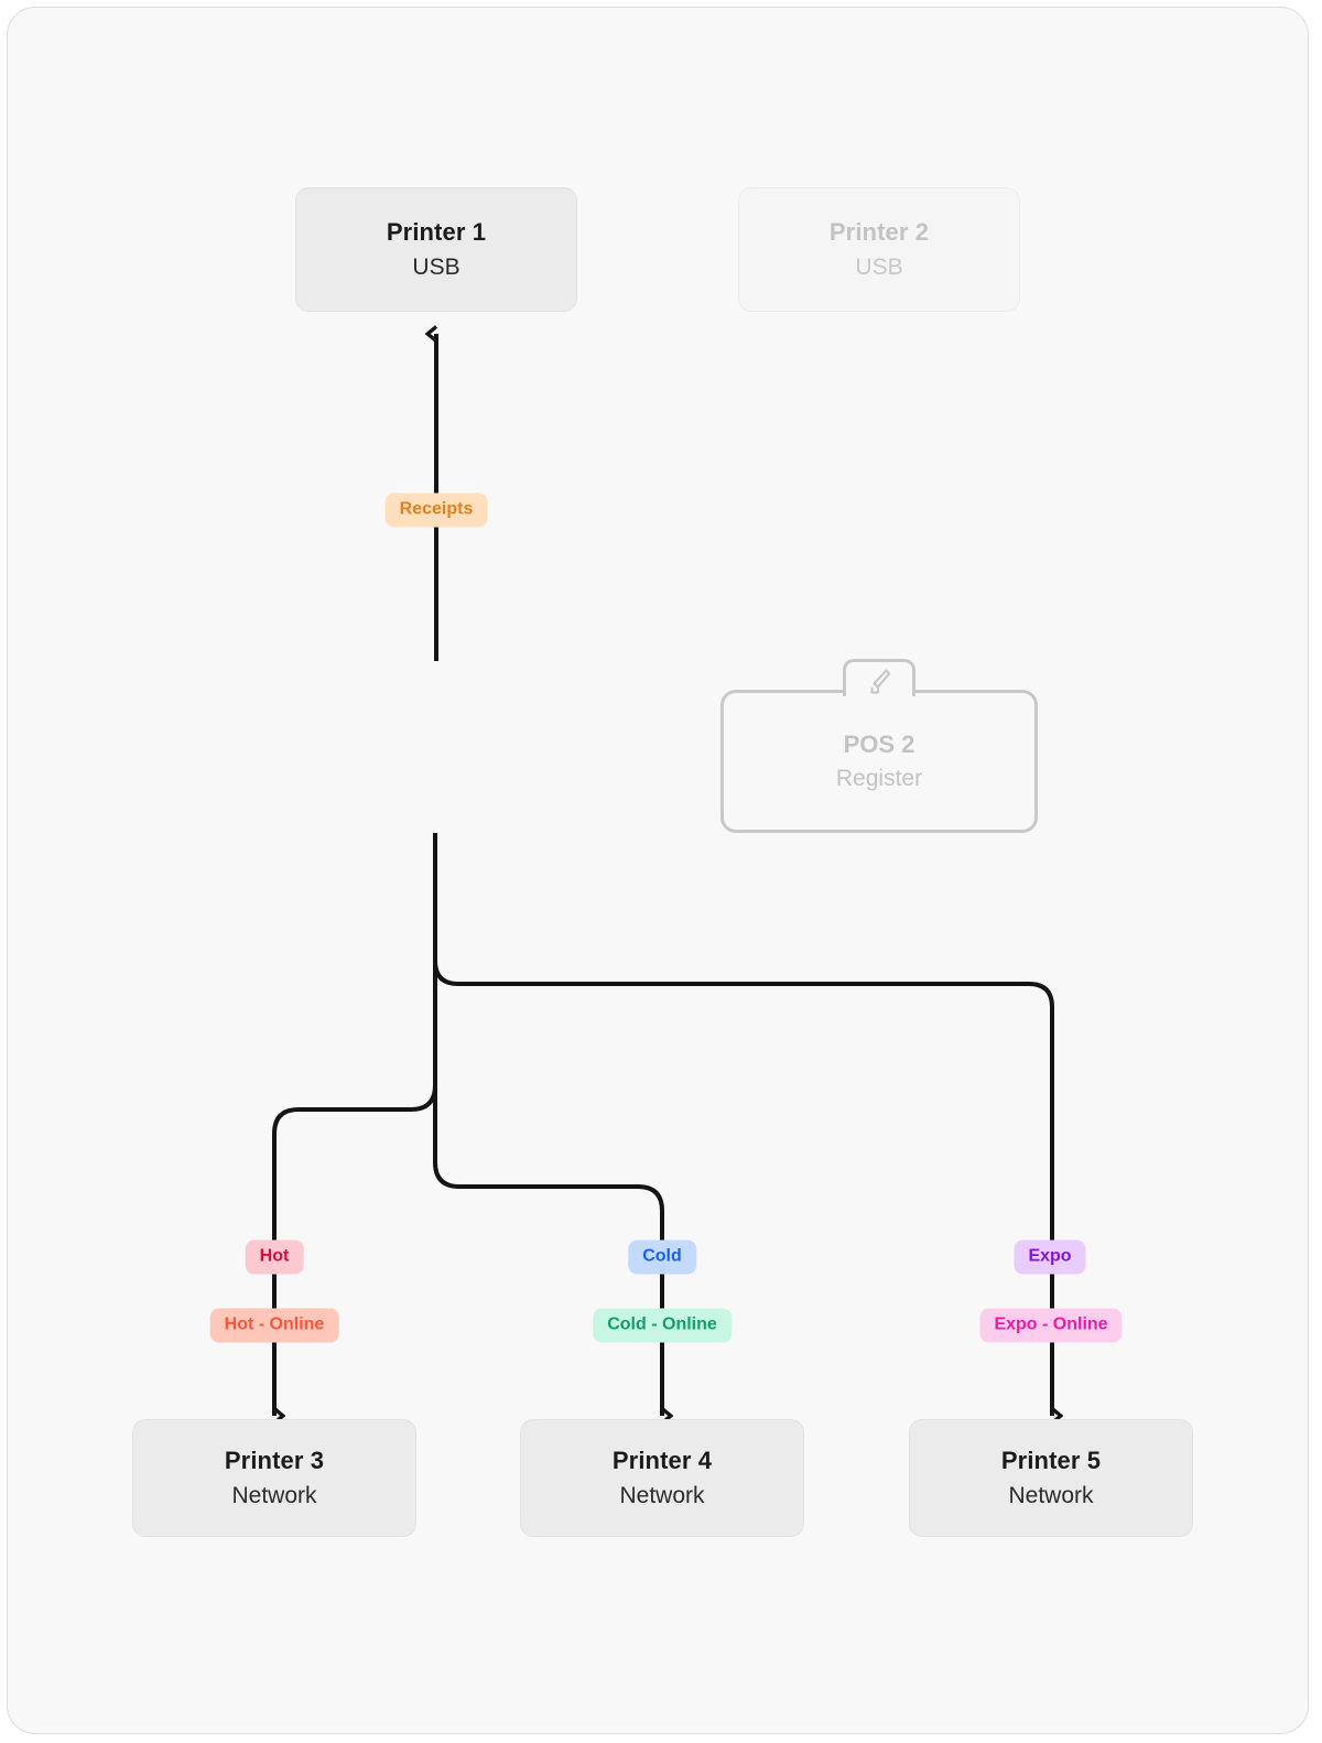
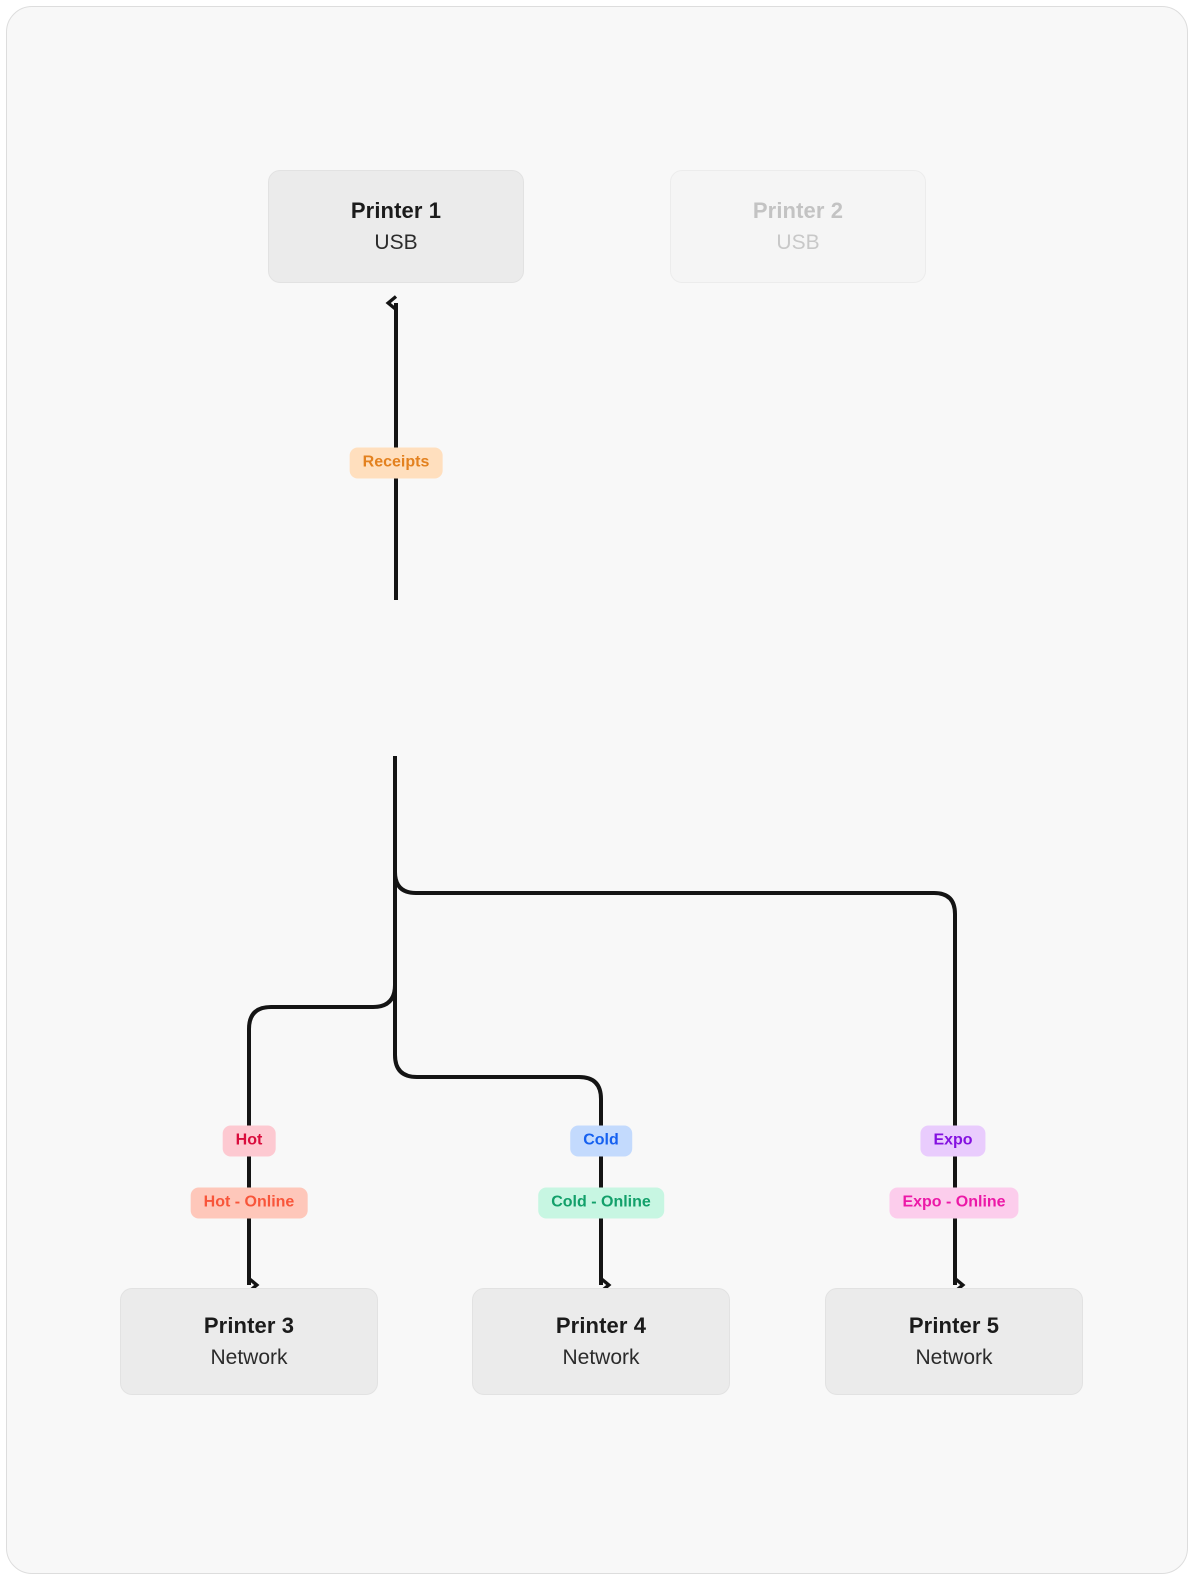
  Printer 1
  USB
  Printer 2
  USB
- POS 2
- Register
  Printer 3
  Network
  Printer 4
  Network
  Printer 5
  Network
  Receipts
  Hot
  Hot - Online
  Cold
  Cold - Online
  Expo
  Expo - Online
